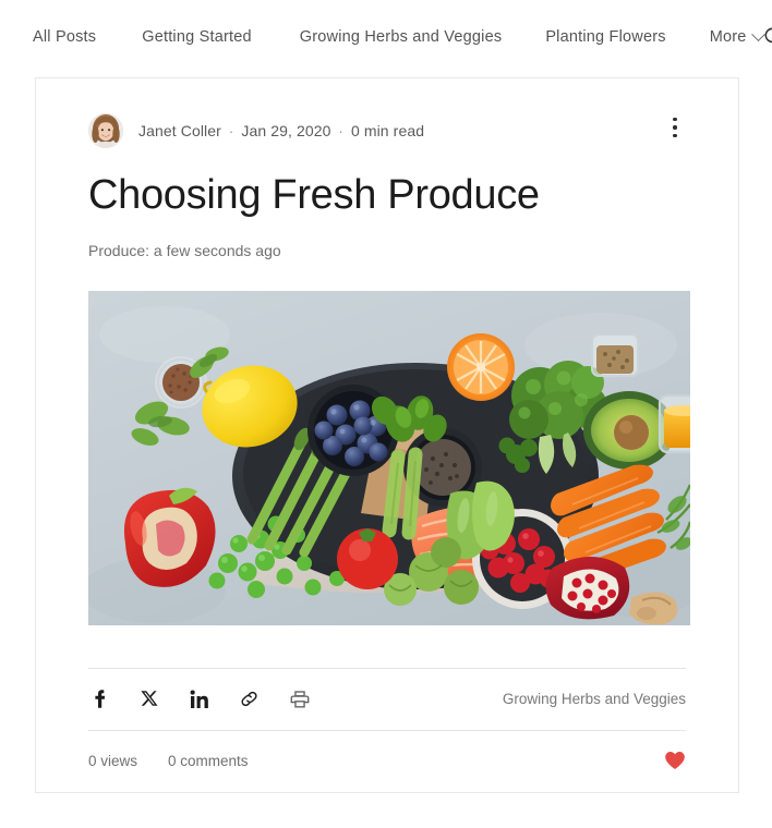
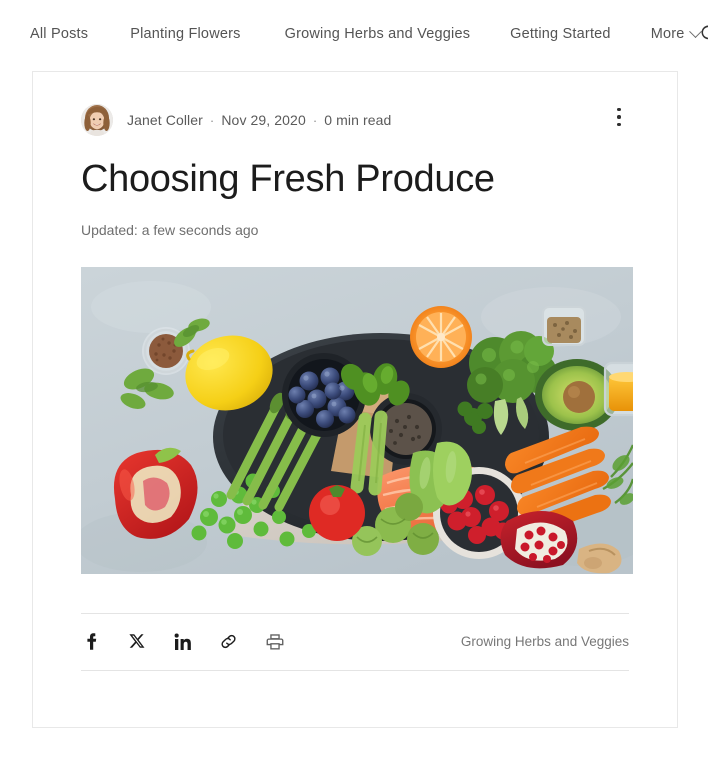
  All Posts
- Getting Started
+ Planting Flowers
  Growing Herbs and Veggies
- Planting Flowers
+ Getting Started
  More
  Janet Coller
  ·
- Jan 29, 2020
+ Nov 29, 2020
  ·
  0 min read
  Choosing Fresh Produce
- Produce: a few seconds ago
+ Updated: a few seconds ago
  Growing Herbs and Veggies
- 0 views
- 0 comments
